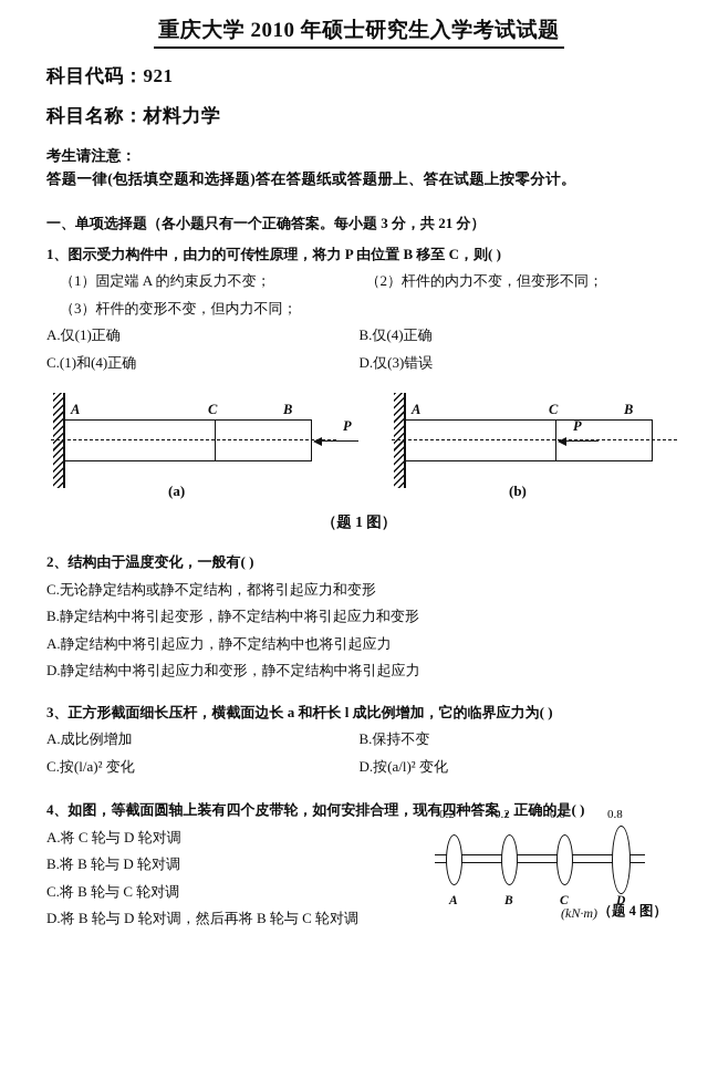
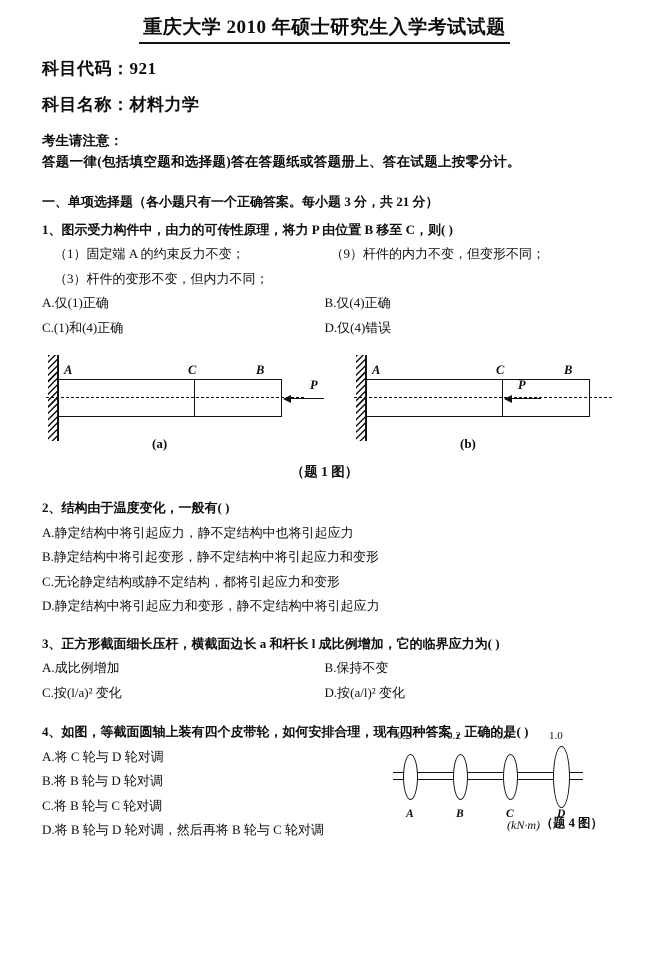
  重庆大学 2010 年硕士研究生入学考试试题
  科目代码：921
  科目名称：材料力学
  考生请注意：
  答题一律(包括填空题和选择题)答在答题纸或答题册上、答在试题上按零分计。
  一、单项选择题（各小题只有一个正确答案。每小题 3 分，共 21 分）
  1、图示受力构件中，由力的可传性原理，将力 P 由位置 B 移至 C，则( )
  （1）固定端 A 的约束反力不变；
- （2）杆件的内力不变，但变形不同；
+ （9）杆件的内力不变，但变形不同；
  （3）杆件的变形不变，但内力不同；
  A.仅(1)正确
  B.仅(4)正确
  C.(1)和(4)正确
- D.仅(3)错误
+ D.仅(4)错误
  A
  C
  B
  P
  (a)
  A
  C
  B
  P
  (b)
  （题 1 图）
  2、结构由于温度变化，一般有( )
- C.无论静定结构或静不定结构，都将引起应力和变形
+ A.静定结构中将引起应力，静不定结构中也将引起应力
  B.静定结构中将引起变形，静不定结构中将引起应力和变形
- A.静定结构中将引起应力，静不定结构中也将引起应力
+ C.无论静定结构或静不定结构，都将引起应力和变形
  D.静定结构中将引起应力和变形，静不定结构中将引起应力
  3、正方形截面细长压杆，横截面边长 a 和杆长 l 成比例增加，它的临界应力为( )
  A.成比例增加
  B.保持不变
  C.按(l/a)² 变化
  D.按(a/l)² 变化
  4、如图，等截面圆轴上装有四个皮带轮，如何安排合理，现有四种答案，正确的是( )
  A.将 C 轮与 D 轮对调
  B.将 B 轮与 D 轮对调
  C.将 B 轮与 C 轮对调
  D.将 B 轮与 D 轮对调，然后再将 B 轮与 C 轮对调
  0.2
  0.2
  0.6
- 0.8
+ 1.0
  A
  B
  C
  D
  (kN·m)
  （题 4 图）
